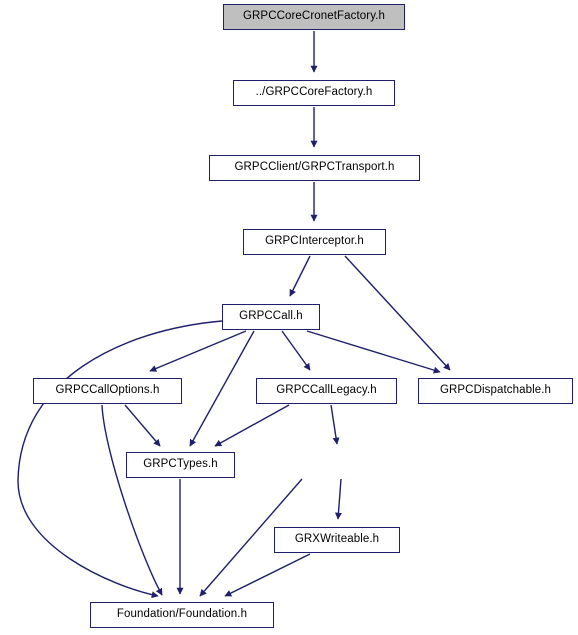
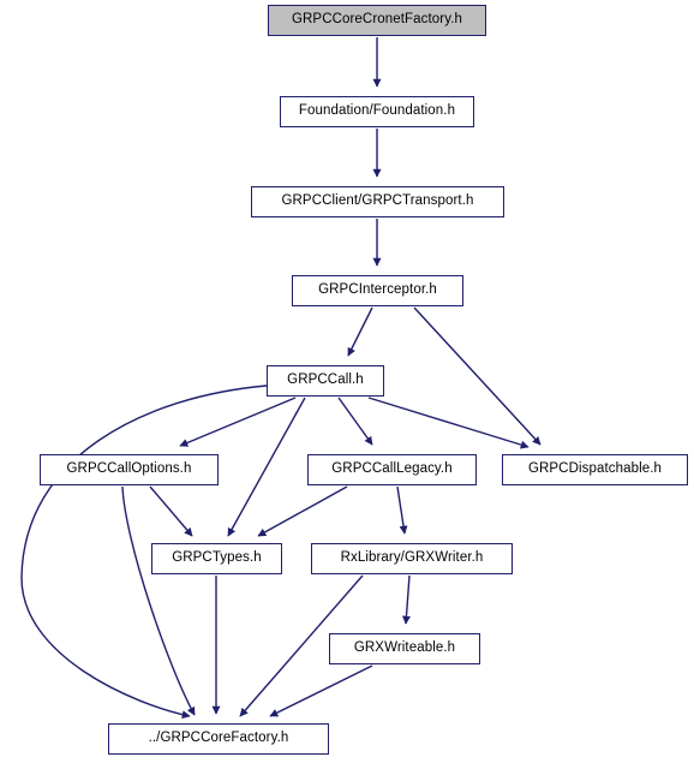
  GRPCCoreCronetFactory.h
- ../GRPCCoreFactory.h
+ Foundation/Foundation.h
  GRPCClient/GRPCTransport.h
  GRPCInterceptor.h
  GRPCCall.h
  GRPCCallOptions.h
  GRPCCallLegacy.h
  GRPCDispatchable.h
  GRPCTypes.h
+ RxLibrary/GRXWriter.h
  GRXWriteable.h
- Foundation/Foundation.h
+ ../GRPCCoreFactory.h
